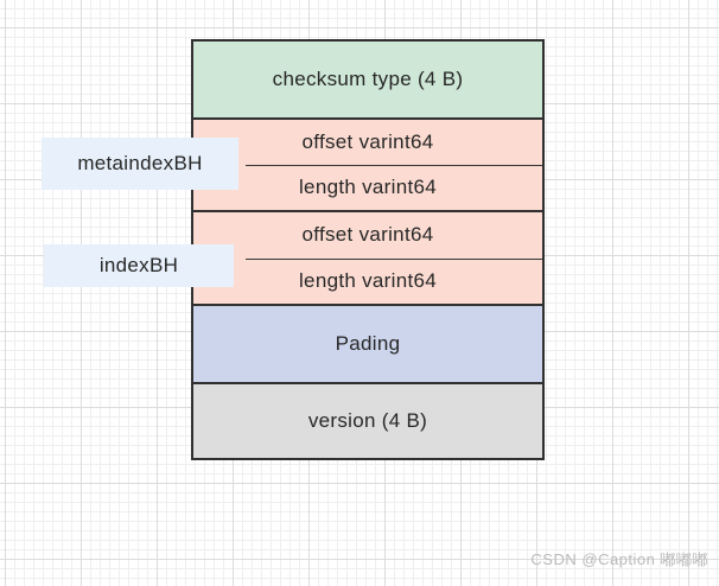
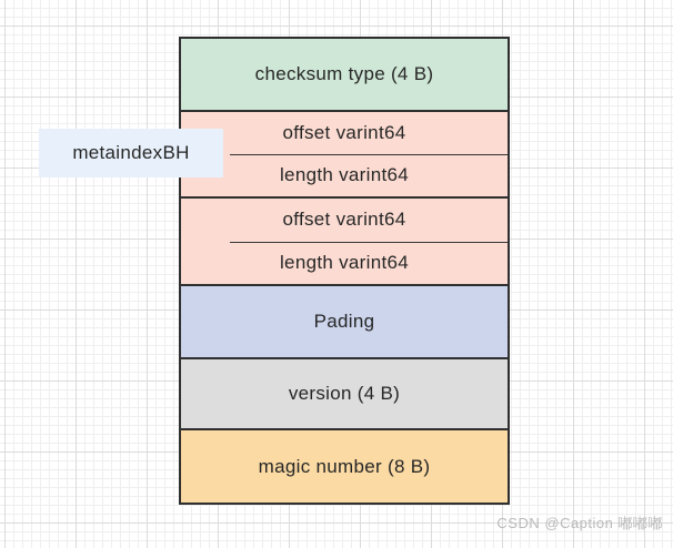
  checksum type (4 B)
  offset varint64
  length varint64
  offset varint64
  length varint64
  Pading
  version (4 B)
+ magic number (8 B)
  metaindexBH
- indexBH
  CSDN @Caption 嘟嘟嘟
